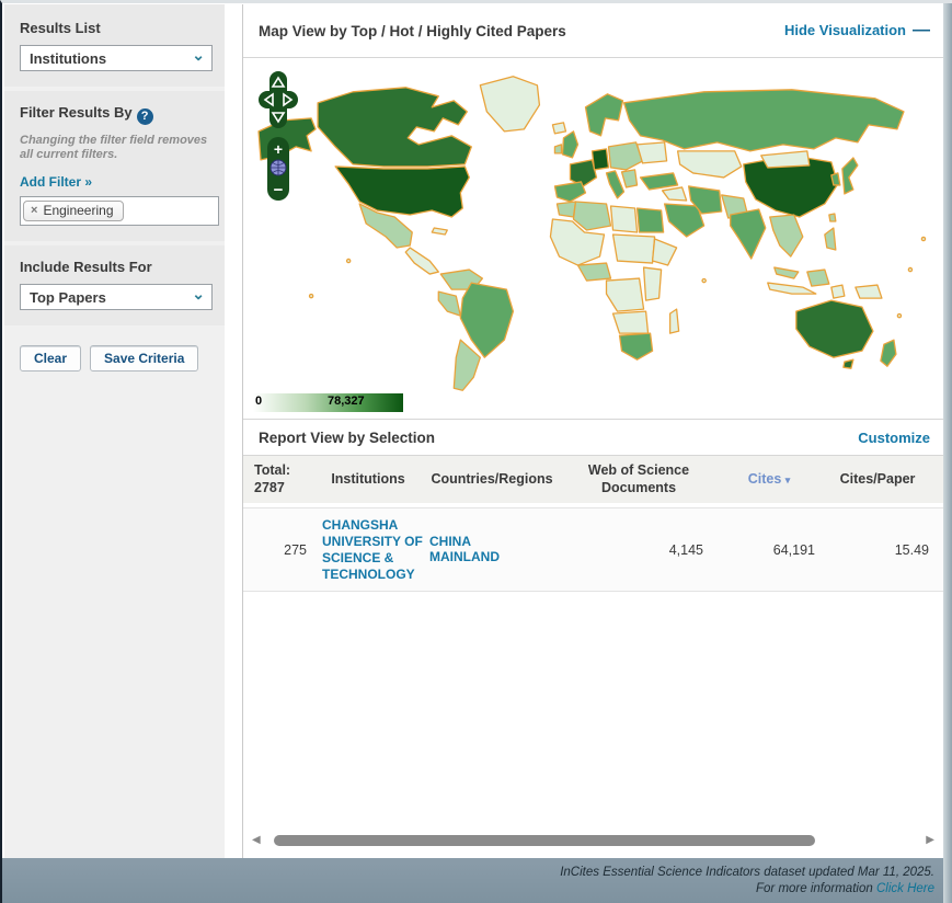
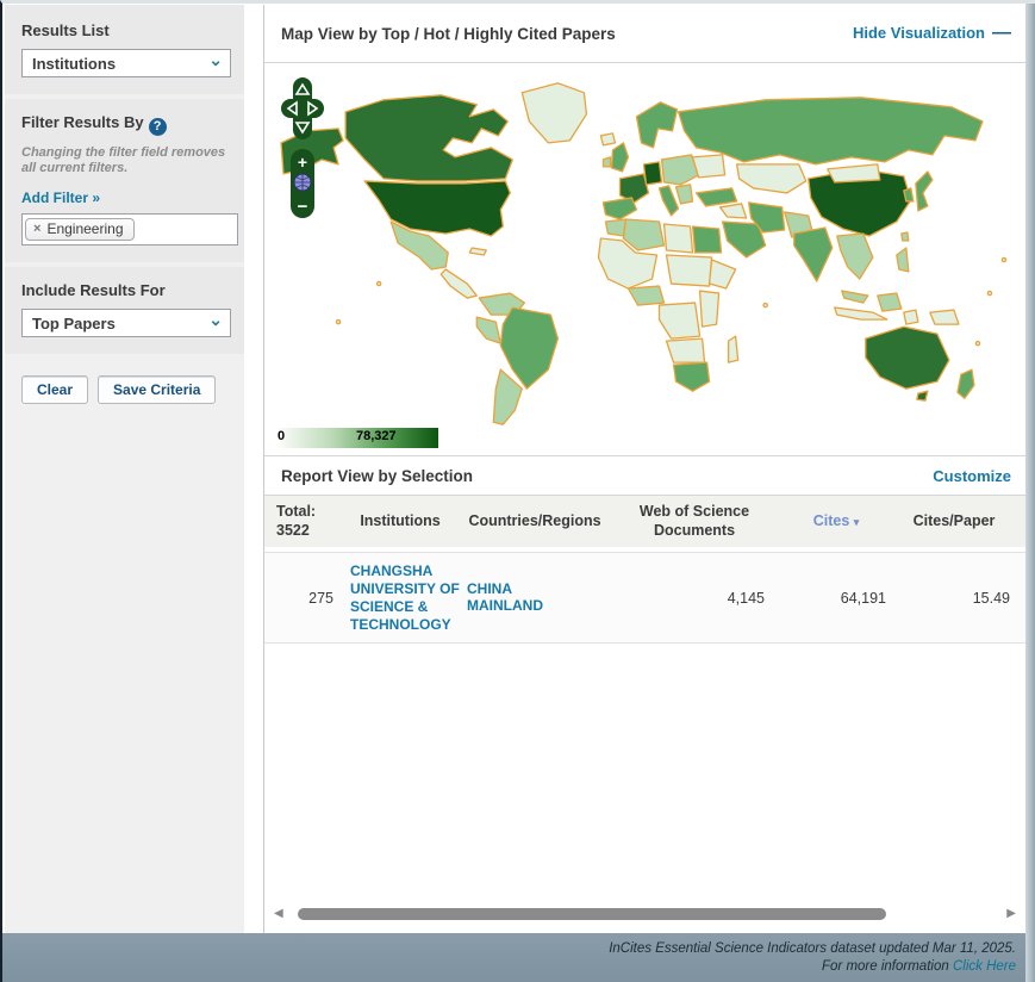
  Results List
  Institutions
  ⌄
  Filter Results By ?
  Changing the filter field removes all current filters.
  Add Filter »
  ×
  Engineering
  Include Results For
  Top Papers
  ⌄
  Clear
  Save Criteria
  Map View by Top / Hot / Highly Cited Papers
  Hide Visualization —
  +
  −
  0
  78,327
  Report View by Selection
  Customize
  Total:
- 2787
+ 3522
  Institutions
  Countries/Regions
  Web of Science Documents
  Cites ▾
  Cites/Paper
  275
  CHANGSHA UNIVERSITY OF SCIENCE & TECHNOLOGY
  CHINA MAINLAND
  4,145
  64,191
  15.49
  ◀
  ▶
  InCites Essential Science Indicators dataset updated Mar 11, 2025.
  For more information Click Here
